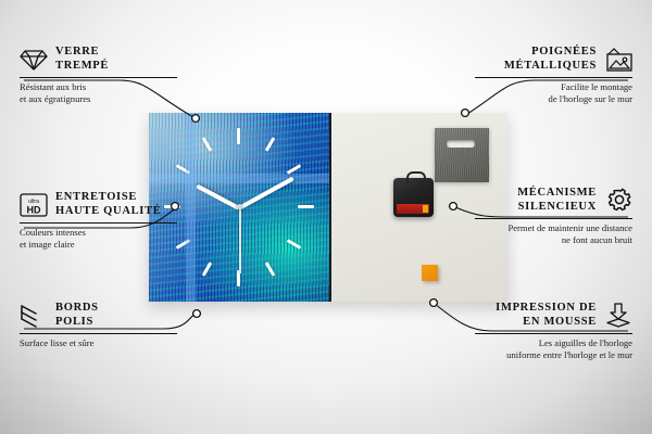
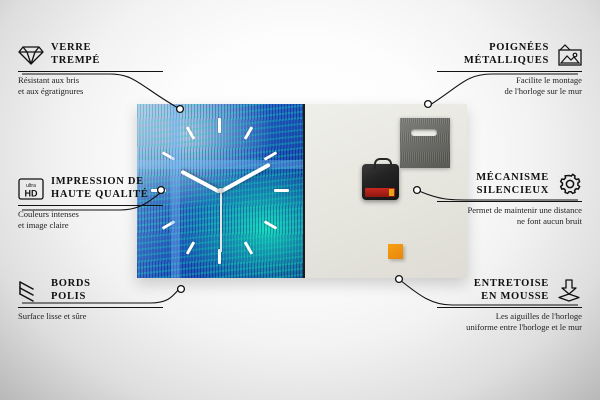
  VERRE
  TREMPÉ
  Résistant aux bris
  et aux égratignures
  HD
- ENTRETOISE
+ IMPRESSION DE
  HAUTE QUALITÉ
  Couleurs intenses
  et image claire
  BORDS
  POLIS
  Surface lisse et sûre
  POIGNÉES
  MÉTALLIQUES
  Facilite le montage
  de l'horloge sur le mur
  MÉCANISME
  SILENCIEUX
  Permet de maintenir une distance
  ne font aucun bruit
- IMPRESSION DE
+ ENTRETOISE
  EN MOUSSE
  Les aiguilles de l'horloge
  uniforme entre l'horloge et le mur
